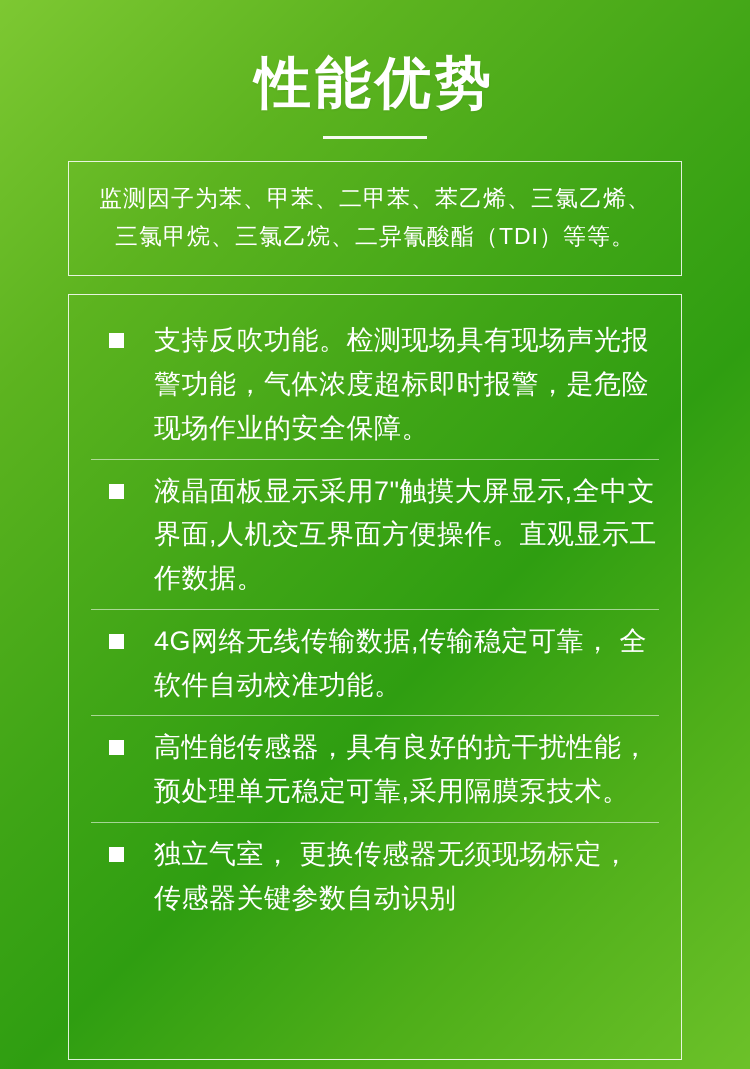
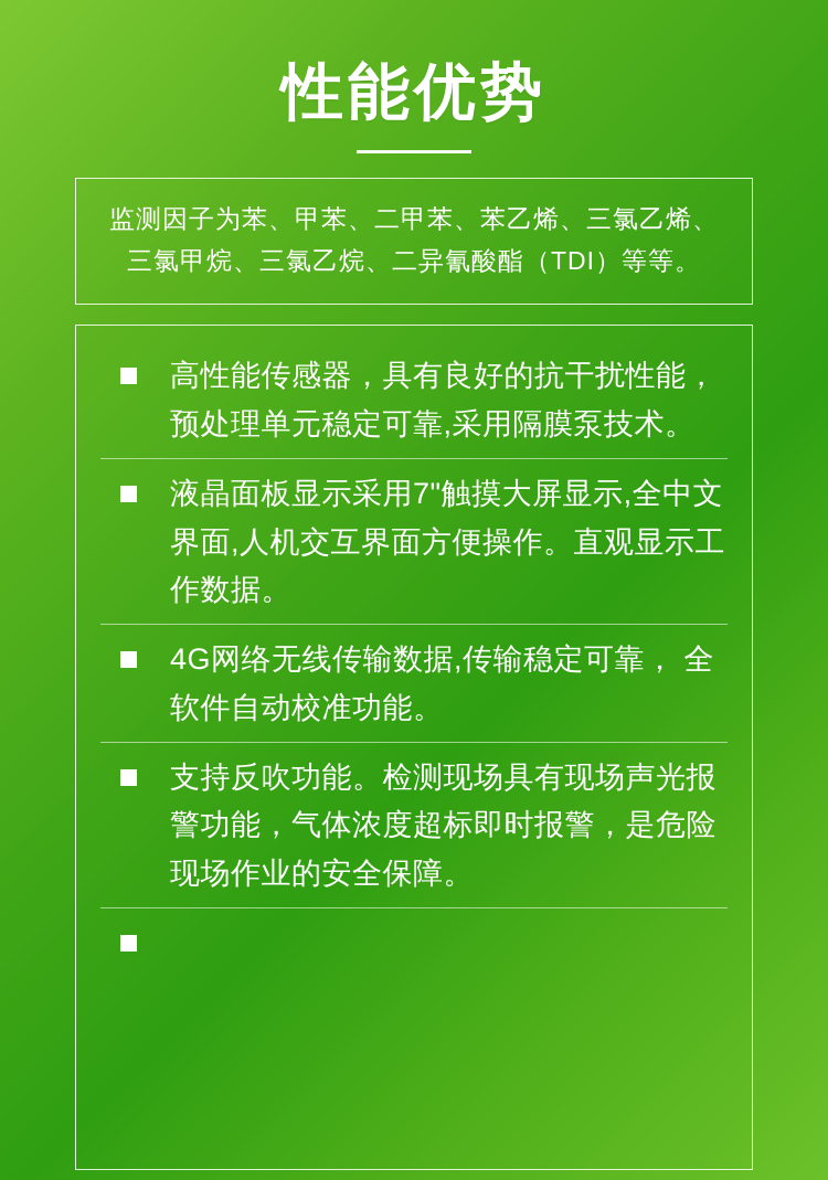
  性能优势
  监测因子为苯、甲苯、二甲苯、苯乙烯、三氯乙烯、
  三氯甲烷、三氯乙烷、二异氰酸酯（TDI）等等。
- 支持反吹功能。检测现场具有现场声光报警功能，气体浓度超标即时报警，是危险现场作业的安全保障。
+ 高性能传感器，具有良好的抗干扰性能， 预处理单元稳定可靠,采用隔膜泵技术。
  液晶面板显示采用7"触摸大屏显示,全中文界面,人机交互界面方便操作。直观显示工作数据。
  4G网络无线传输数据,传输稳定可靠， 全软件自动校准功能。
- 高性能传感器，具有良好的抗干扰性能， 预处理单元稳定可靠,采用隔膜泵技术。
+ 支持反吹功能。检测现场具有现场声光报警功能，气体浓度超标即时报警，是危险现场作业的安全保障。
- 独立气室， 更换传感器无须现场标定， 传感器关键参数自动识别
